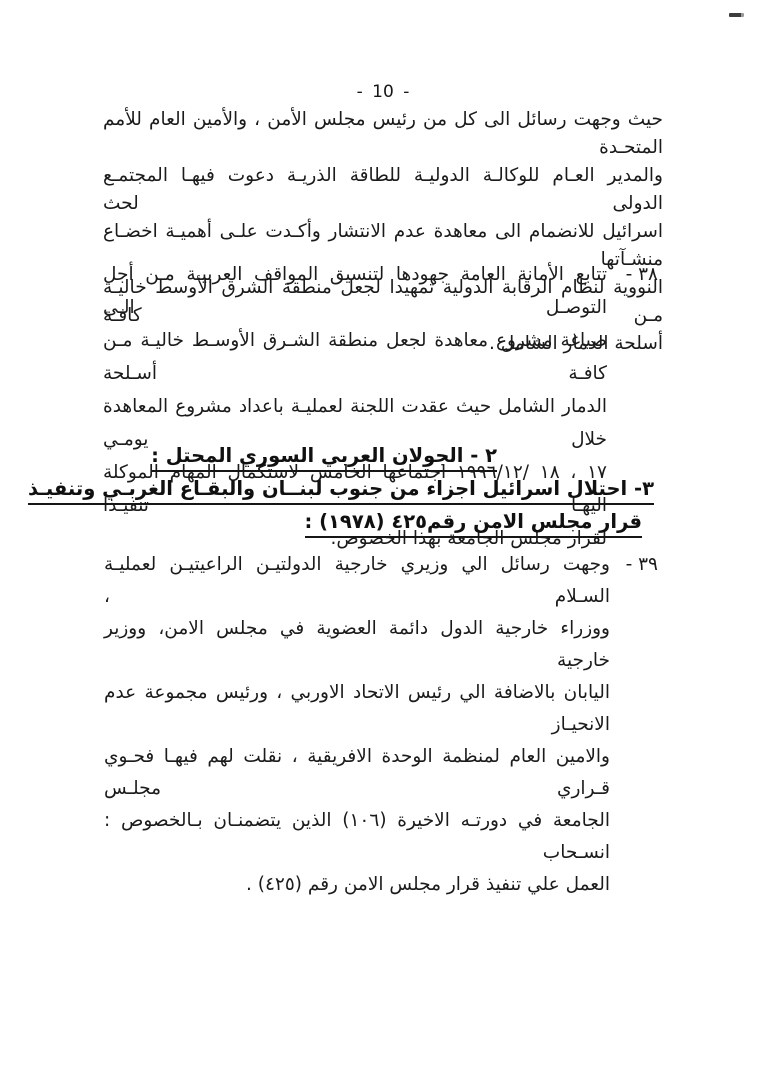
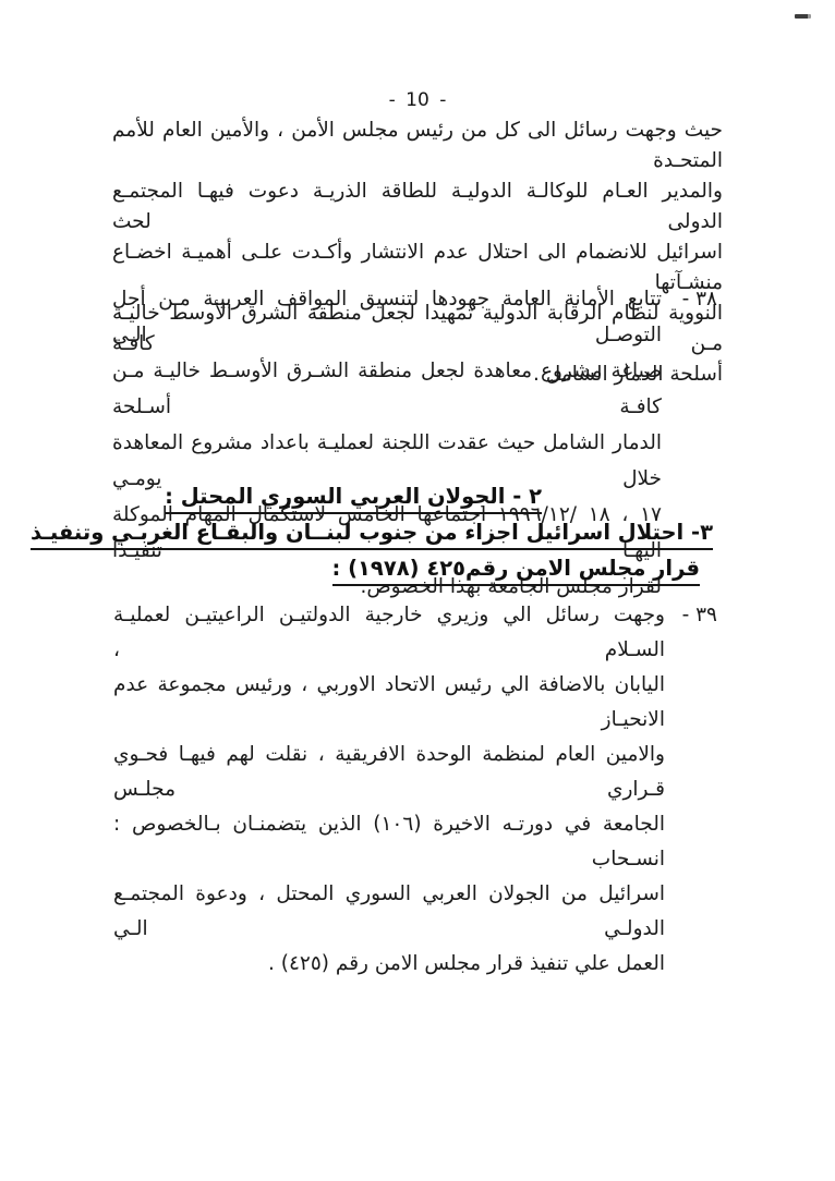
  - 10 -
  حيث وجهت رسائل الى كل من رئيس مجلس الأمن ، والأمين العام للأمم المتحـدة
  والمدير العـام للوكالـة الدوليـة للطاقة الذريـة دعوت فيهـا المجتمـع الدولى لحث
- اسرائيل للانضمام الى معاهدة عدم الانتشار وأكـدت علـى أهميـة اخضـاع منشـآتها
+ اسرائيل للانضمام الى احتلال عدم الانتشار وأكـدت علـى أهميـة اخضـاع منشـآتها
  النووية لنظام الرقابة الدولية تمهيدا لجعل منطقة الشرق الأوسط خاليـة مـن كافـة
  أسلحة الدمار الشامل .
  ٣٨ -
  تتابع الأمانة العامة جهودها لتنسيق المواقف العربيـة مـن أجل التوصـل الـى
  صياغة مشروع معاهدة لجعل منطقة الشـرق الأوسـط خاليـة مـن كافـة أسـلحة
  الدمار الشامل حيث عقدت اللجنة لعمليـة باعداد مشروع المعاهدة خلال يومـي
  ١٧ ، ١٨ /١٢/١٩٩٦ اجتماعها الخامس لاستكمال المهام الموكلة اليهـا تنفيـذا
  لقرار مجلس الجامعة بهذا الخصوص.
  ٢ - الجولان العربي السوري المحتل :
  ٣- احتلال اسرائيل اجزاء من جنوب لبنــان والبقـاع الغربـي وتنفيـذ
  قرار مجلس الامن رقم٤٢٥ (١٩٧٨) :
  ٣٩ -
  وجهت رسائل الي وزيري خارجية الدولتيـن الراعيتيـن لعمليـة السـلام ،
- ووزراء خارجية الدول دائمة العضوية في مجلس الامن، ووزير خارجية
  اليابان بالاضافة الي رئيس الاتحاد الاوربي ، ورئيس مجموعة عدم الانحيـاز
  والامين العام لمنظمة الوحدة الافريقية ، نقلت لهم فيهـا فحـوي قـراري مجلـس
  الجامعة في دورتـه الاخيرة (١٠٦) الذين يتضمنـان بـالخصوص : انسـحاب
+ اسرائيل من الجولان العربي السوري المحتل ، ودعوة المجتمـع الدولـي الـي
  العمل علي تنفيذ قرار مجلس الامن رقم (٤٢٥) .
